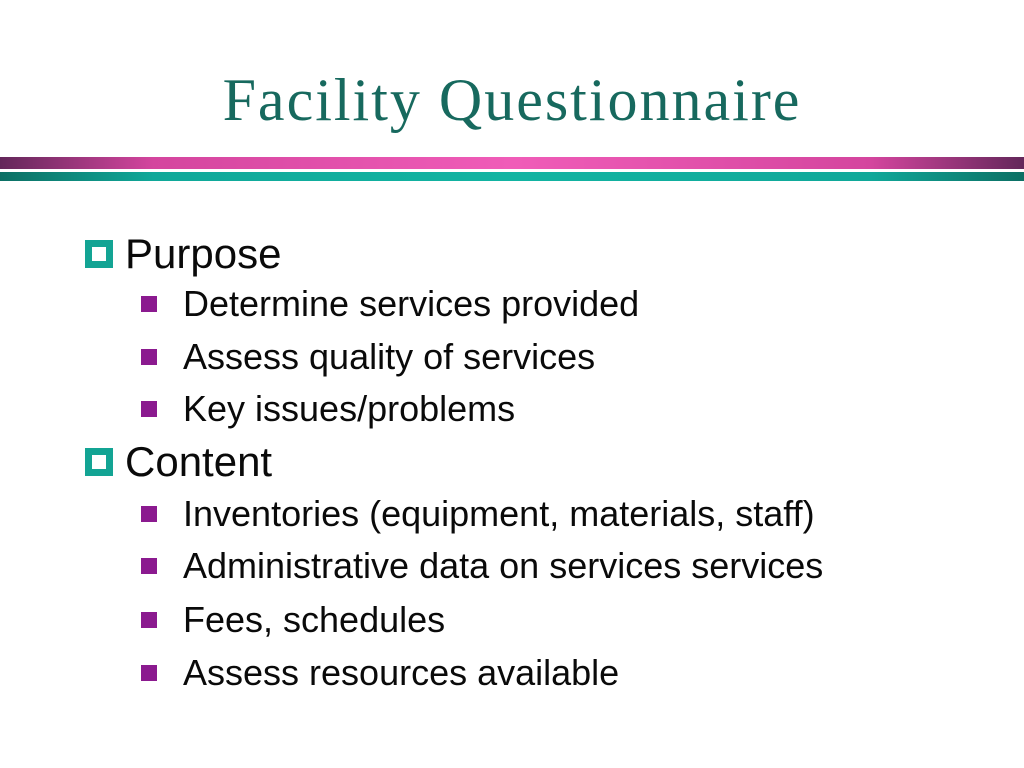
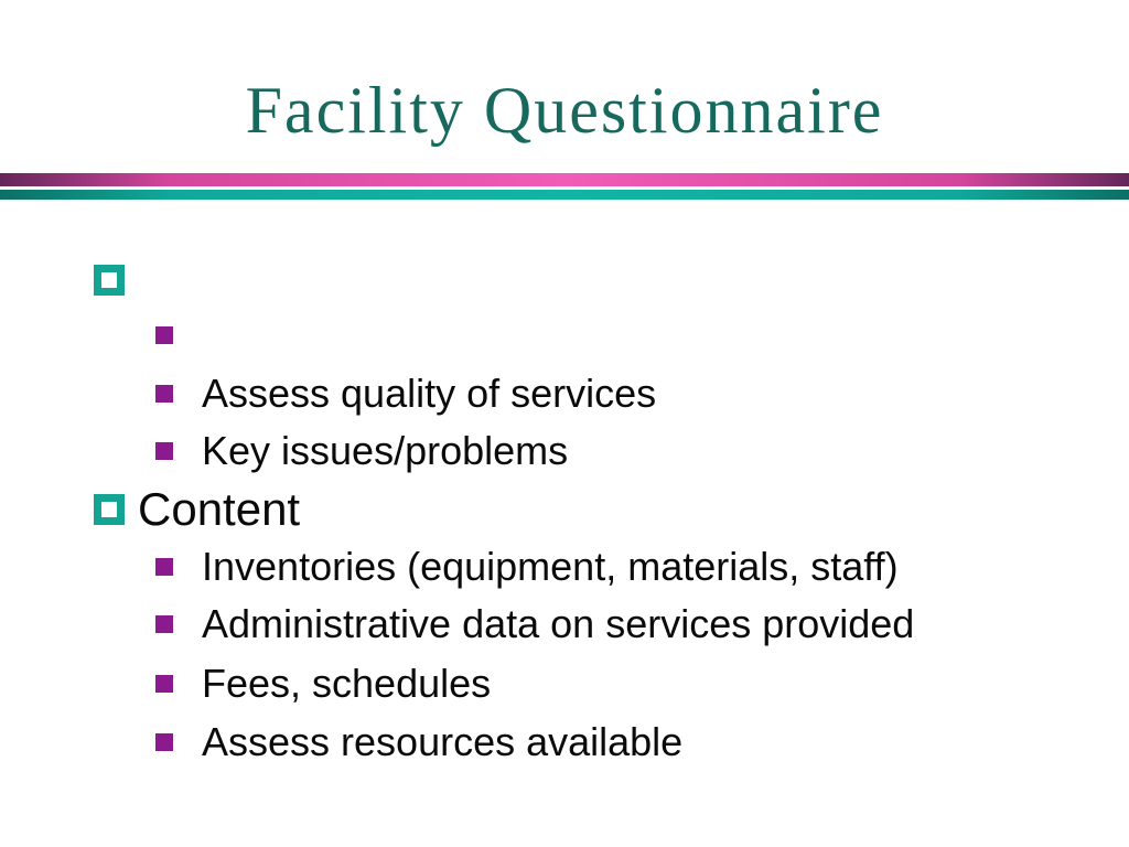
  Facility Questionnaire
- Purpose
- Determine services provided
  Assess quality of services
  Key issues/problems
  Content
  Inventories (equipment, materials, staff)
- Administrative data on services services
+ Administrative data on services provided
  Fees, schedules
  Assess resources available
